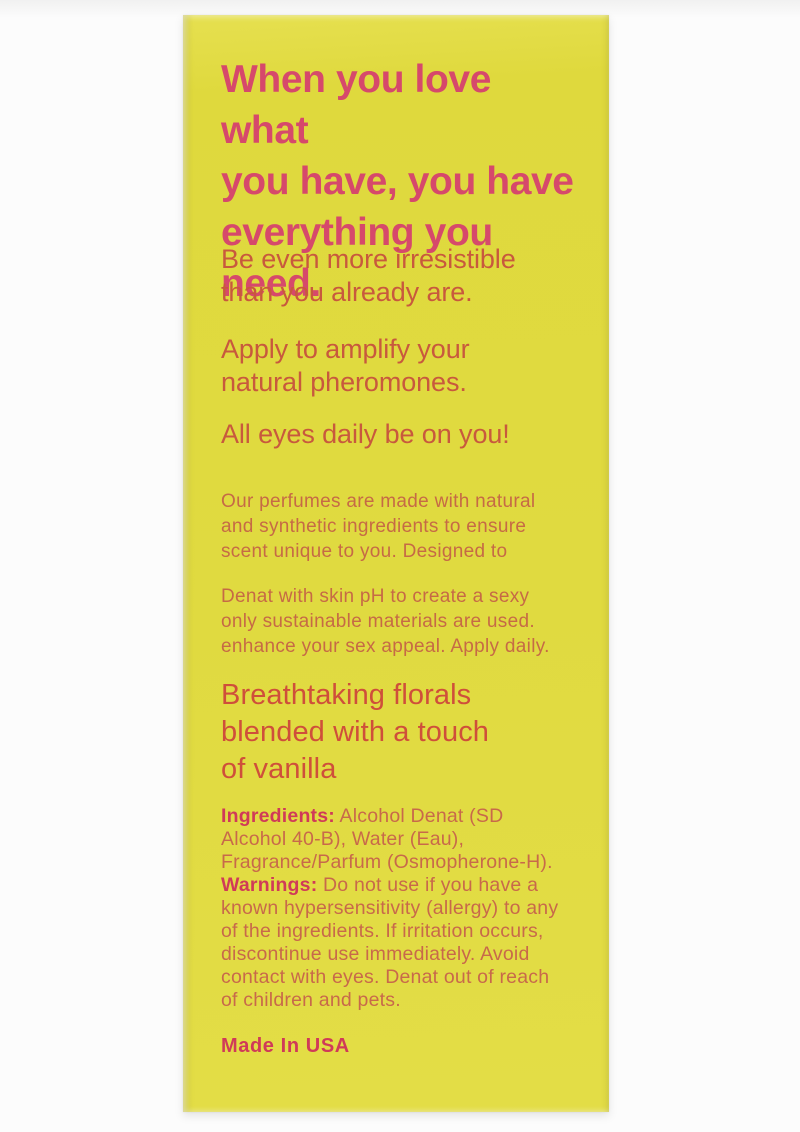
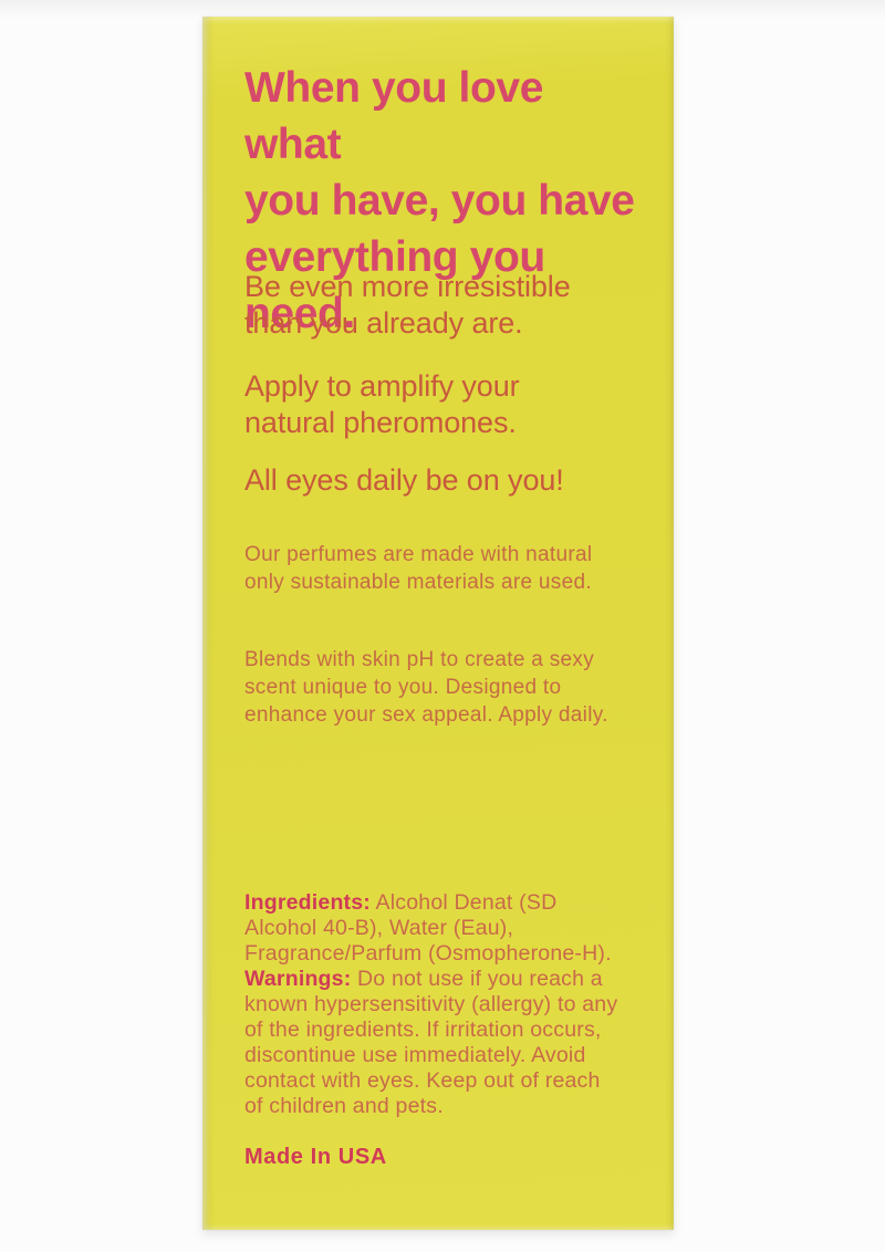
  When you love what
  you have, you have
  everything you need.
  Be even more irresistible
  than you already are.
  Apply to amplify your
  natural pheromones.
  All eyes daily be on you!
  Our perfumes are made with natural
- and synthetic ingredients to ensure
- scent unique to you. Designed to
+ only sustainable materials are used.
- Denat with skin pH to create a sexy
+ Blends with skin pH to create a sexy
- only sustainable materials are used.
+ scent unique to you. Designed to
  enhance your sex appeal. Apply daily.
- Breathtaking florals
- blended with a touch
- of vanilla
  Ingredients: Alcohol Denat (SD
  Alcohol 40-B), Water (Eau),
  Fragrance/Parfum (Osmopherone-H).
- Warnings: Do not use if you have a
+ Warnings: Do not use if you reach a
  known hypersensitivity (allergy) to any
  of the ingredients. If irritation occurs,
  discontinue use immediately. Avoid
- contact with eyes. Denat out of reach
+ contact with eyes. Keep out of reach
  of children and pets.
  Made In USA
